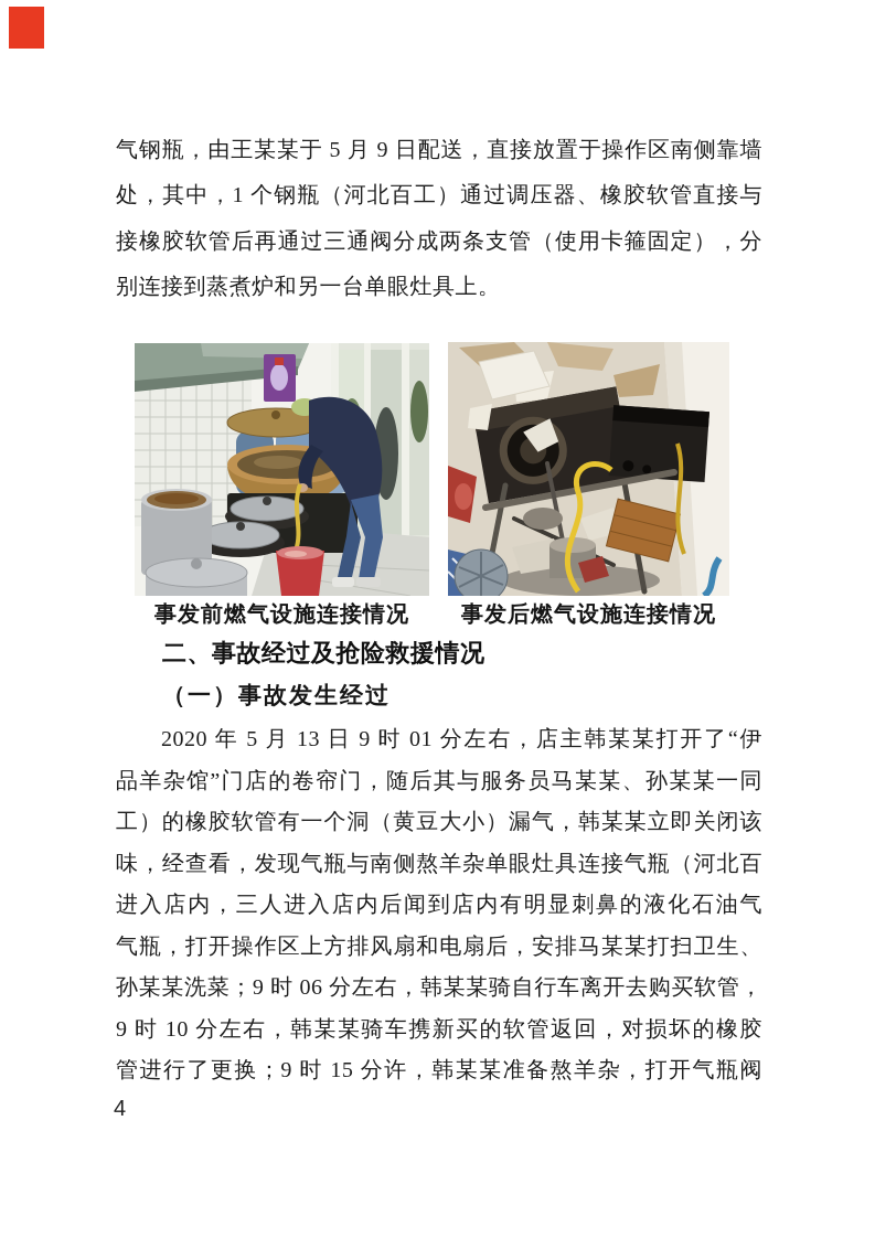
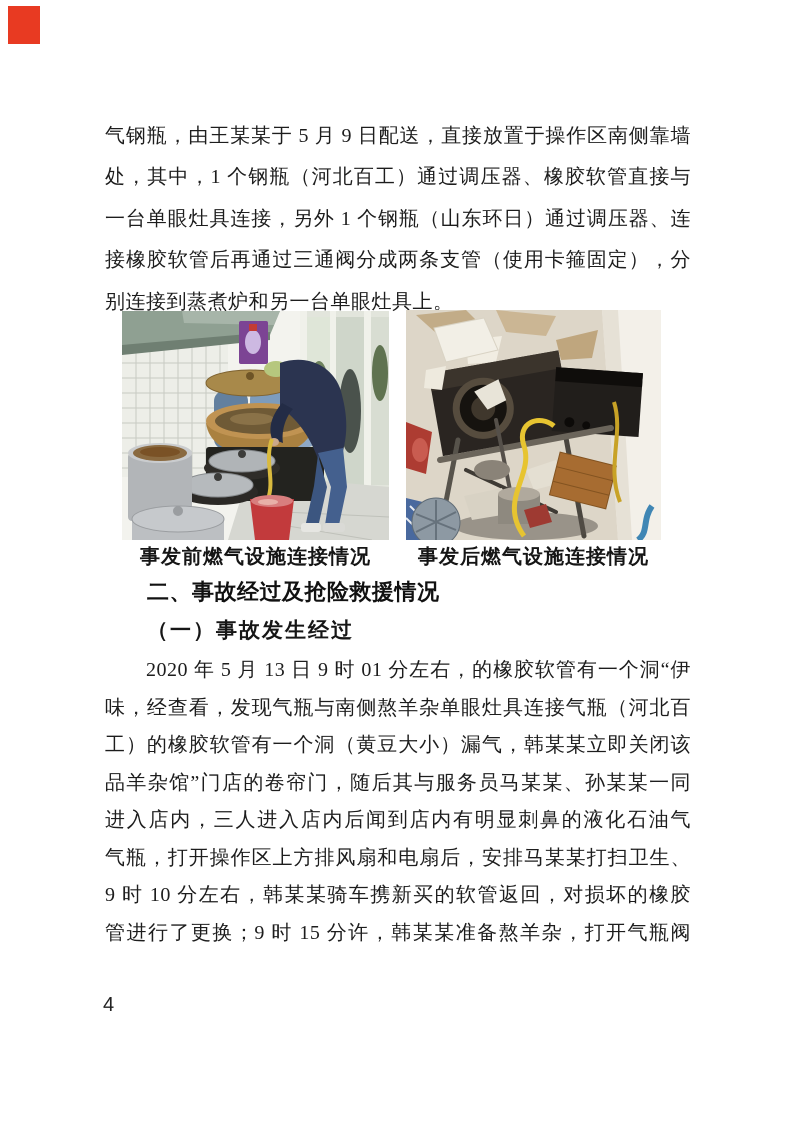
  气钢瓶，由王某某于 5 月 9 日配送，直接放置于操作区南侧靠墙
  处，其中，1 个钢瓶（河北百工）通过调压器、橡胶软管直接与
+ 一台单眼灶具连接，另外 1 个钢瓶（山东环日）通过调压器、连
  接橡胶软管后再通过三通阀分成两条支管（使用卡箍固定），分
  别连接到蒸煮炉和另一台单眼灶具上。
  事发前燃气设施连接情况
  事发后燃气设施连接情况
  二、事故经过及抢险救援情况
  （一）事故发生经过
- 2020 年 5 月 13 日 9 时 01 分左右，店主韩某某打开了“伊
+ 2020 年 5 月 13 日 9 时 01 分左右，的橡胶软管有一个洞“伊
- 品羊杂馆”门店的卷帘门，随后其与服务员马某某、孙某某一同
+ 味，经查看，发现气瓶与南侧熬羊杂单眼灶具连接气瓶（河北百
  工）的橡胶软管有一个洞（黄豆大小）漏气，韩某某立即关闭该
- 味，经查看，发现气瓶与南侧熬羊杂单眼灶具连接气瓶（河北百
+ 品羊杂馆”门店的卷帘门，随后其与服务员马某某、孙某某一同
  进入店内，三人进入店内后闻到店内有明显刺鼻的液化石油气
  气瓶，打开操作区上方排风扇和电扇后，安排马某某打扫卫生、
- 孙某某洗菜；9 时 06 分左右，韩某某骑自行车离开去购买软管，
  9 时 10 分左右，韩某某骑车携新买的软管返回，对损坏的橡胶
  管进行了更换；9 时 15 分许，韩某某准备熬羊杂，打开气瓶阀
  4
